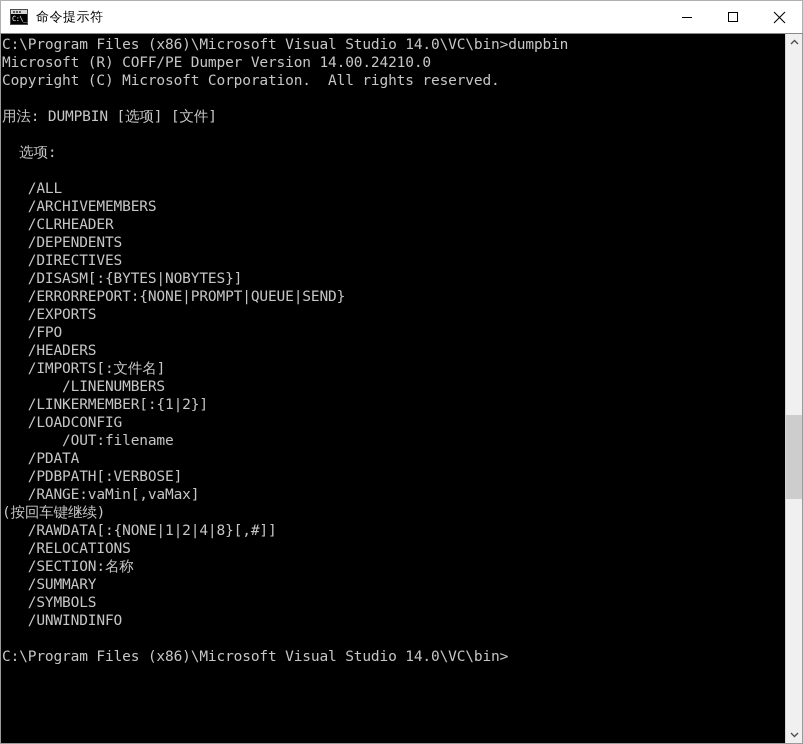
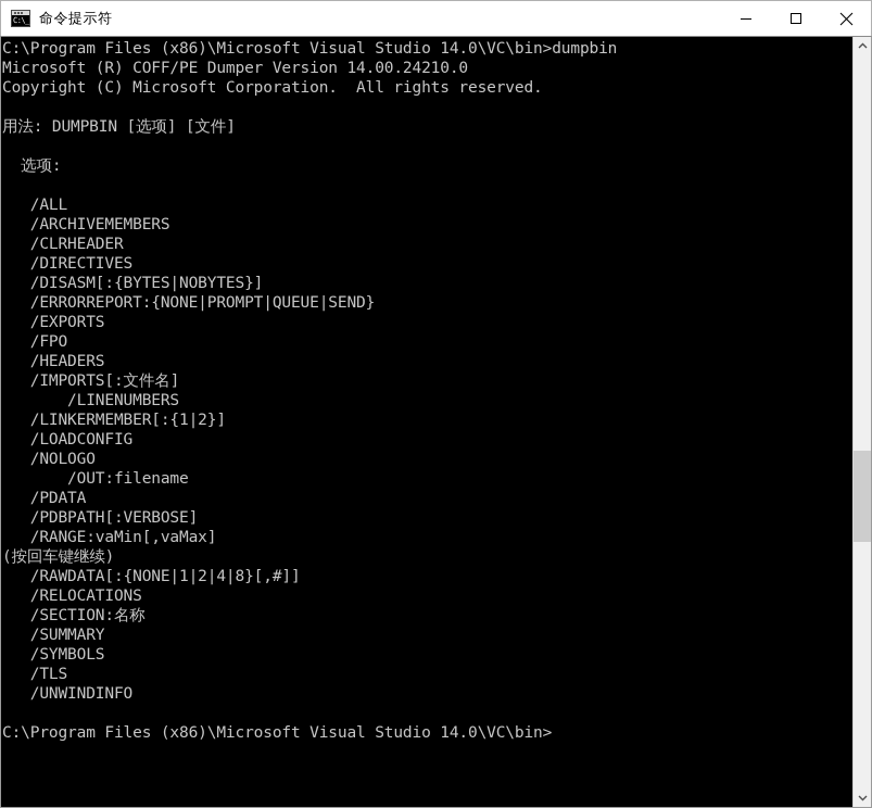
  C:\_
  命令提示符
  C:\Program Files (x86)\Microsoft Visual Studio 14.0\VC\bin>dumpbin
  Microsoft (R) COFF/PE Dumper Version 14.00.24210.0
  Copyright (C) Microsoft Corporation. All rights reserved.
  用法: DUMPBIN [选项] [文件]
  选项:
  /ALL
  /ARCHIVEMEMBERS
  /CLRHEADER
- /DEPENDENTS
  /DIRECTIVES
  /DISASM[:{BYTES|NOBYTES}]
  /ERRORREPORT:{NONE|PROMPT|QUEUE|SEND}
  /EXPORTS
  /FPO
  /HEADERS
  /IMPORTS[:文件名]
  /LINENUMBERS
  /LINKERMEMBER[:{1|2}]
  /LOADCONFIG
+ /NOLOGO
  /OUT:filename
  /PDATA
  /PDBPATH[:VERBOSE]
  /RANGE:vaMin[,vaMax]
  (按回车键继续)
  /RAWDATA[:{NONE|1|2|4|8}[,#]]
  /RELOCATIONS
  /SECTION:名称
  /SUMMARY
  /SYMBOLS
+ /TLS
  /UNWINDINFO
  C:\Program Files (x86)\Microsoft Visual Studio 14.0\VC\bin>
